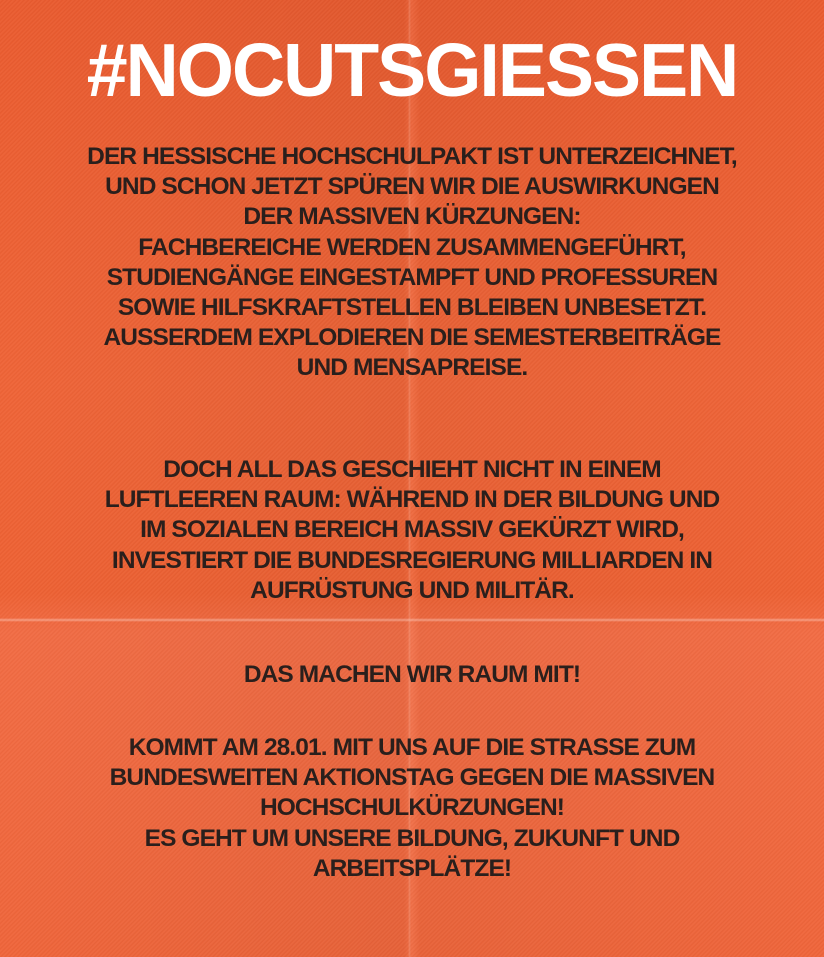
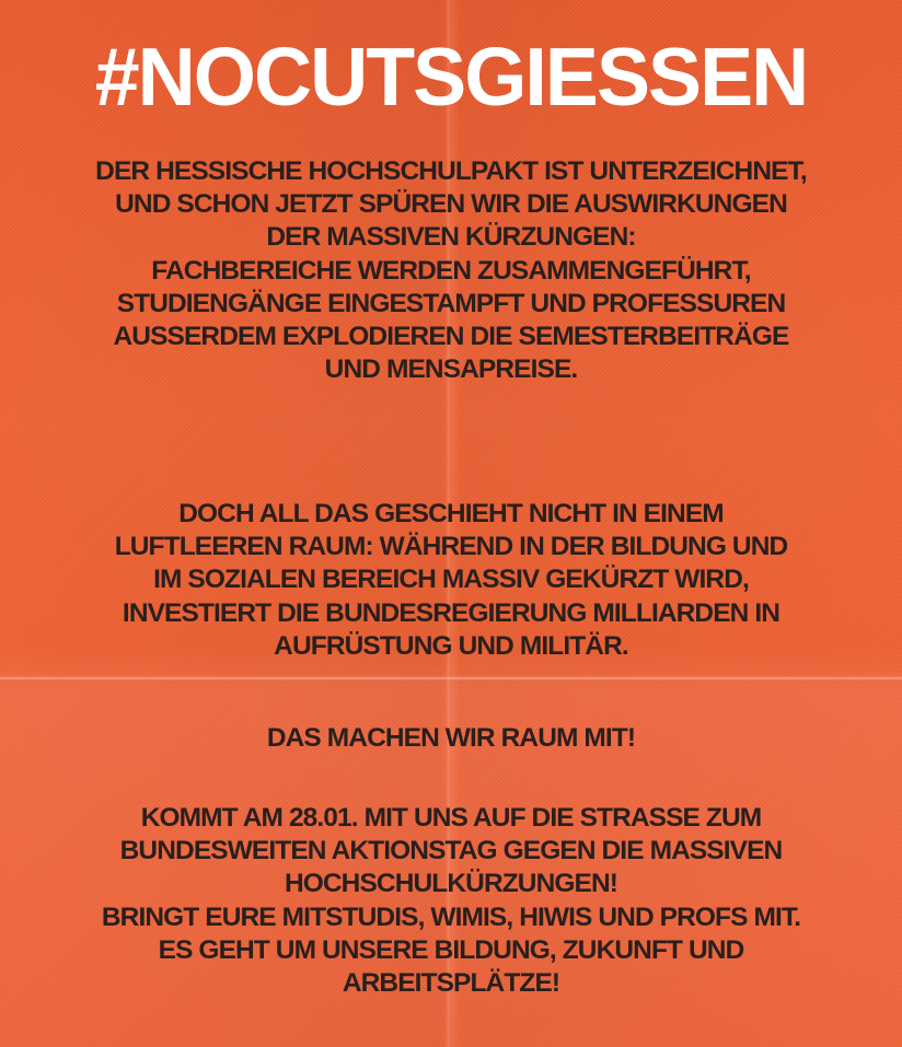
  #NOCUTSGIESSEN
  DER HESSISCHE HOCHSCHULPAKT IST UNTERZEICHNET,
  UND SCHON JETZT SPÜREN WIR DIE AUSWIRKUNGEN
  DER MASSIVEN KÜRZUNGEN:
  FACHBEREICHE WERDEN ZUSAMMENGEFÜHRT,
  STUDIENGÄNGE EINGESTAMPFT UND PROFESSUREN
- SOWIE HILFSKRAFTSTELLEN BLEIBEN UNBESETZT.
  AUSSERDEM EXPLODIEREN DIE SEMESTERBEITRÄGE
  UND MENSAPREISE.
  DOCH ALL DAS GESCHIEHT NICHT IN EINEM
  LUFTLEEREN RAUM: WÄHREND IN DER BILDUNG UND
  IM SOZIALEN BEREICH MASSIV GEKÜRZT WIRD,
  INVESTIERT DIE BUNDESREGIERUNG MILLIARDEN IN
  AUFRÜSTUNG UND MILITÄR.
  DAS MACHEN WIR RAUM MIT!
  KOMMT AM 28.01. MIT UNS AUF DIE STRASSE ZUM
  BUNDESWEITEN AKTIONSTAG GEGEN DIE MASSIVEN
  HOCHSCHULKÜRZUNGEN!
+ BRINGT EURE MITSTUDIS, WIMIS, HIWIS UND PROFS MIT.
  ES GEHT UM UNSERE BILDUNG, ZUKUNFT UND
  ARBEITSPLÄTZE!
